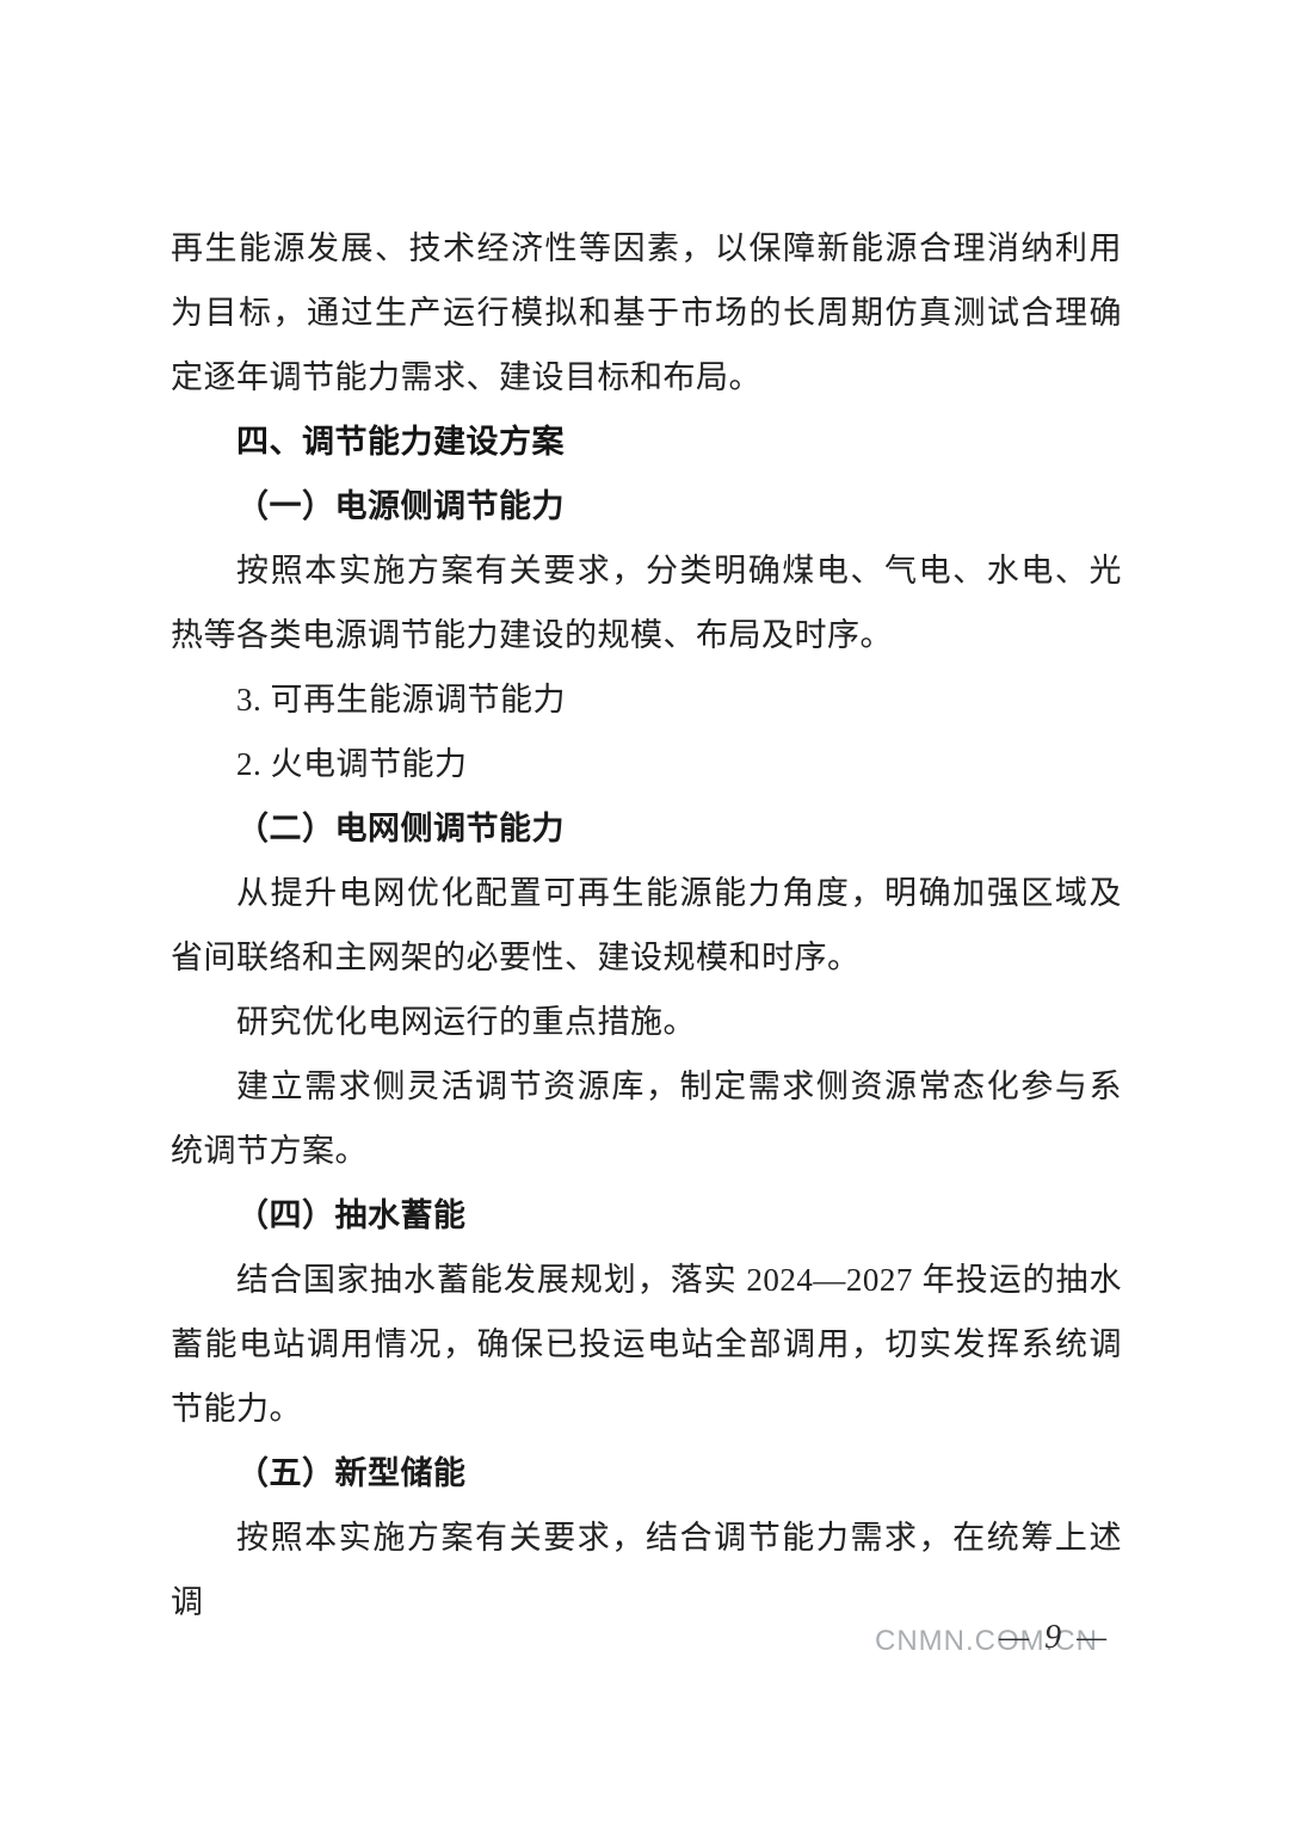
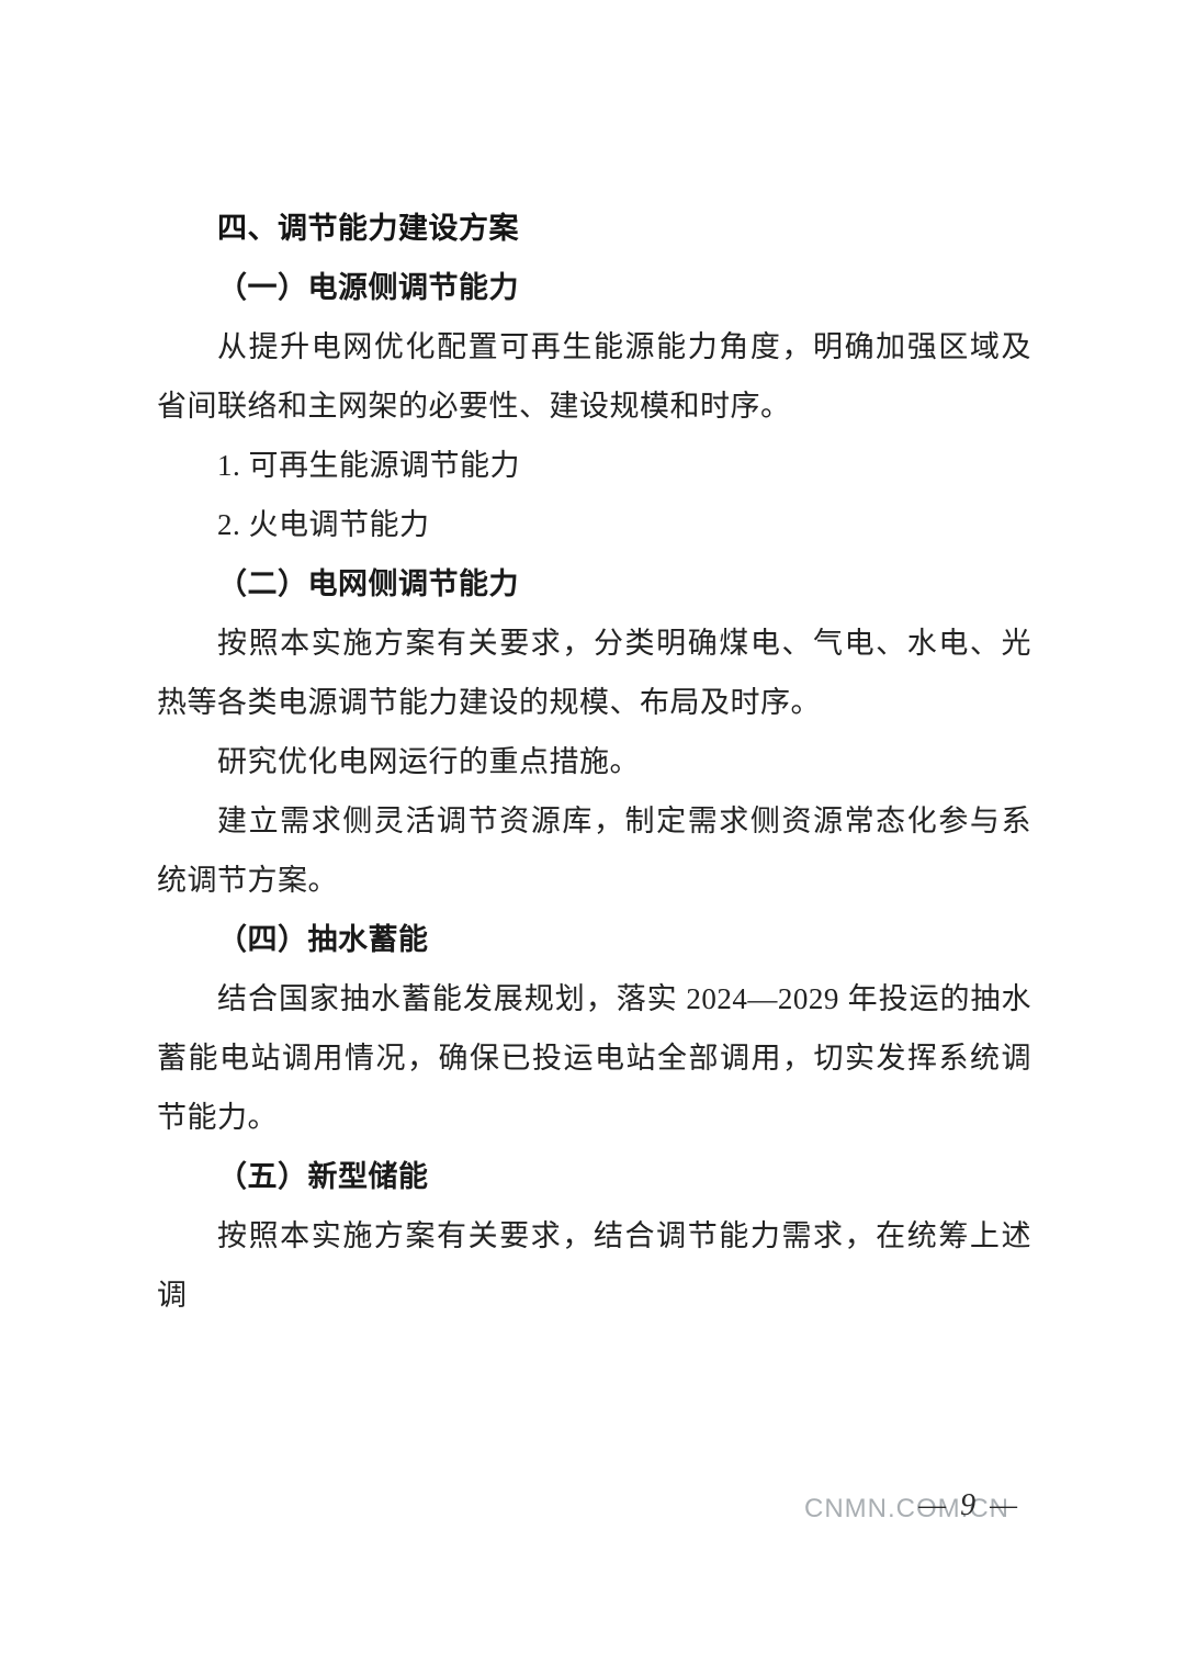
- 再生能源发展、技术经济性等因素，以保障新能源合理消纳利用为目标，通过生产运行模拟和基于市场的长周期仿真测试合理确定逐年调节能力需求、建设目标和布局。
  四、调节能力建设方案
  （一）电源侧调节能力
- 按照本实施方案有关要求，分类明确煤电、气电、水电、光热等各类电源调节能力建设的规模、布局及时序。
+ 从提升电网优化配置可再生能源能力角度，明确加强区域及省间联络和主网架的必要性、建设规模和时序。
- 3. 可再生能源调节能力
+ 1. 可再生能源调节能力
  2. 火电调节能力
  （二）电网侧调节能力
- 从提升电网优化配置可再生能源能力角度，明确加强区域及省间联络和主网架的必要性、建设规模和时序。
+ 按照本实施方案有关要求，分类明确煤电、气电、水电、光热等各类电源调节能力建设的规模、布局及时序。
  研究优化电网运行的重点措施。
  建立需求侧灵活调节资源库，制定需求侧资源常态化参与系统调节方案。
  （四）抽水蓄能
- 结合国家抽水蓄能发展规划，落实 2024—2027 年投运的抽水蓄能电站调用情况，确保已投运电站全部调用，切实发挥系统调节能力。
+ 结合国家抽水蓄能发展规划，落实 2024—2029 年投运的抽水蓄能电站调用情况，确保已投运电站全部调用，切实发挥系统调节能力。
  （五）新型储能
  按照本实施方案有关要求，结合调节能力需求，在统筹上述调
  CNMN.COM.CN
  — 9 —
